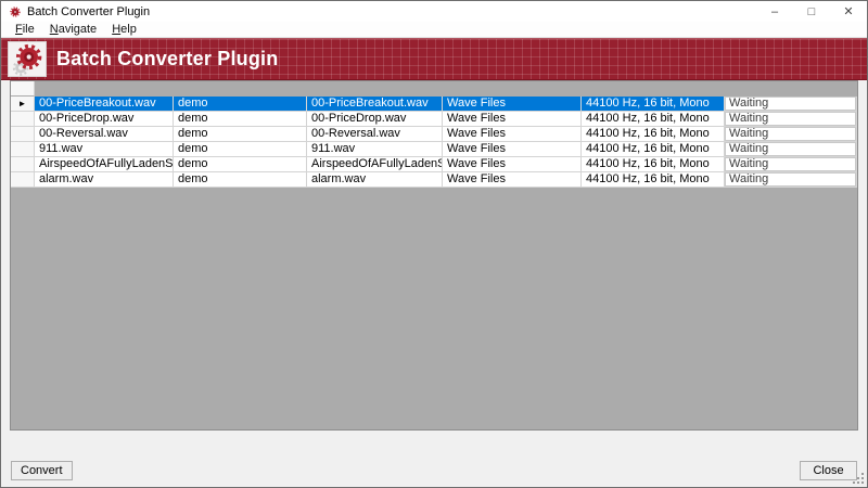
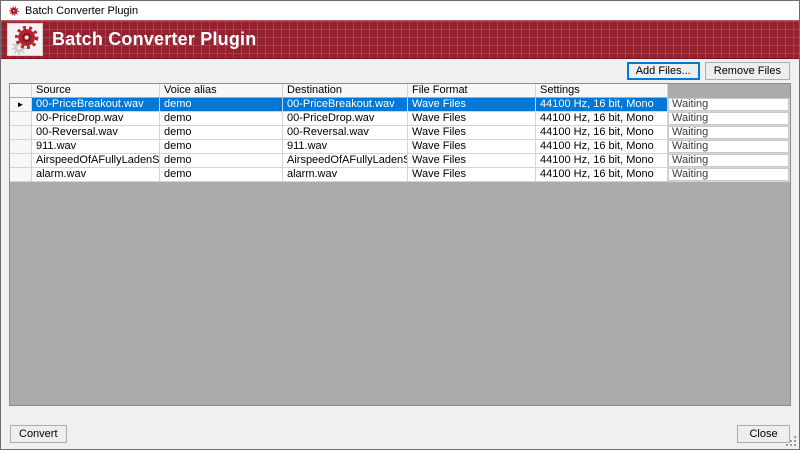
  Batch Converter Plugin
- –
- □
- ✕
- File
- Navigate
- Help
  Batch Converter Plugin
+ Add Files...
+ Remove Files
+ Source
+ Voice alias
+ Destination
+ File Format
+ Settings
  ►
  00-PriceBreakout.wav
  demo
  00-PriceBreakout.wav
  Wave Files
  44100 Hz, 16 bit, Mono
  Waiting
  00-PriceDrop.wav
  demo
  00-PriceDrop.wav
  Wave Files
  44100 Hz, 16 bit, Mono
  Waiting
  00-Reversal.wav
  demo
  00-Reversal.wav
  Wave Files
  44100 Hz, 16 bit, Mono
  Waiting
  911.wav
  demo
  911.wav
  Wave Files
  44100 Hz, 16 bit, Mono
  Waiting
  demo
  Wave Files
  44100 Hz, 16 bit, Mono
  Waiting
  alarm.wav
  demo
  alarm.wav
  Wave Files
  44100 Hz, 16 bit, Mono
  Waiting
  Convert
  Close
